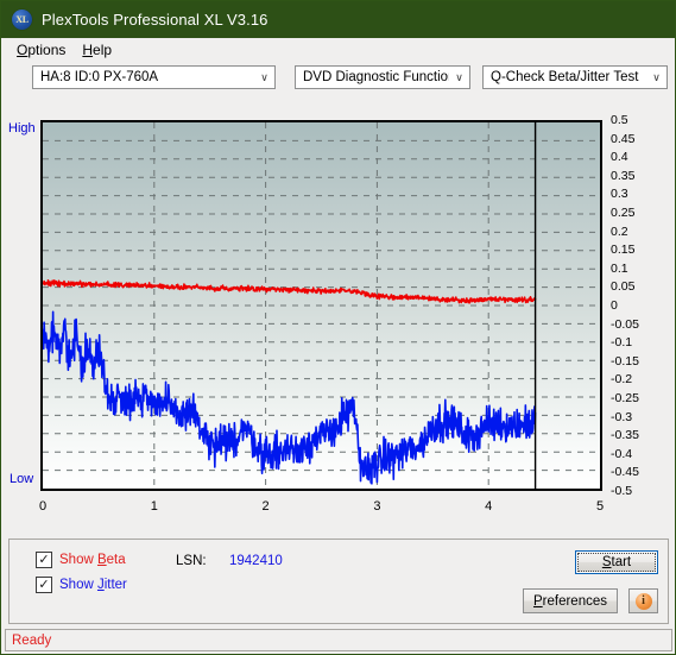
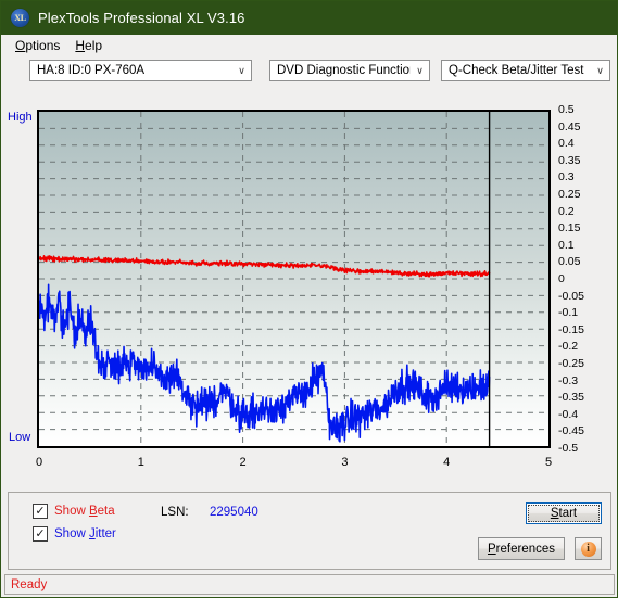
  XL
  PlexTools Professional XL V3.16
  Options
  Help
  HA:8 ID:0 PX-760A
  ∨
  DVD Diagnostic Functio
  ∨
  Q-Check Beta/Jitter Test
  ∨
  High
  Low
  0.5
  0.45
  0.4
  0.35
  0.3
  0.25
  0.2
  0.15
  0.1
  0.05
  0
  -0.05
  -0.1
  -0.15
  -0.2
  -0.25
  -0.3
  -0.35
  -0.4
  -0.45
  -0.5
  0
  1
  2
  3
  4
  5
  ✓
  Show Beta
  ✓
  Show Jitter
  LSN:
- 1942410
+ 2295040
  Start
  Preferences
  i
  Ready
